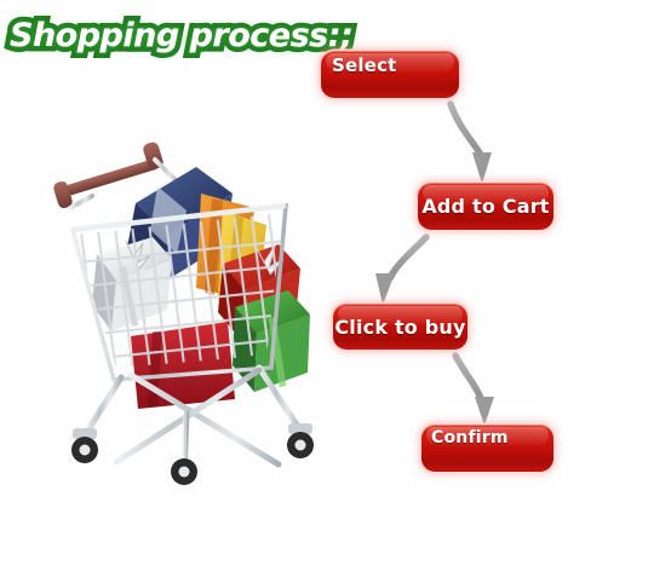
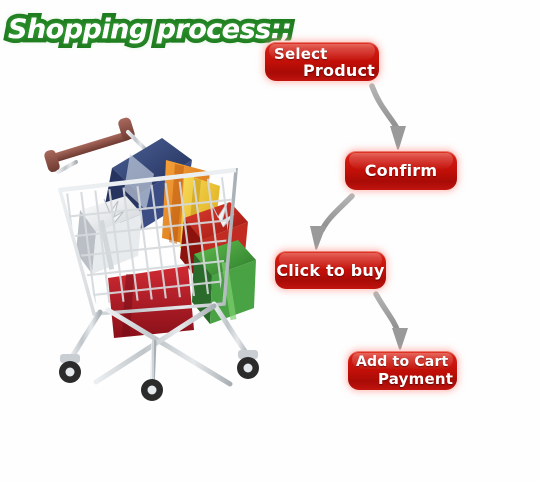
  Shopping process:;
  Select
+ Product
- Add to Cart
+ Confirm
  Click to buy
- Confirm
+ Add to Cart
+ Payment
